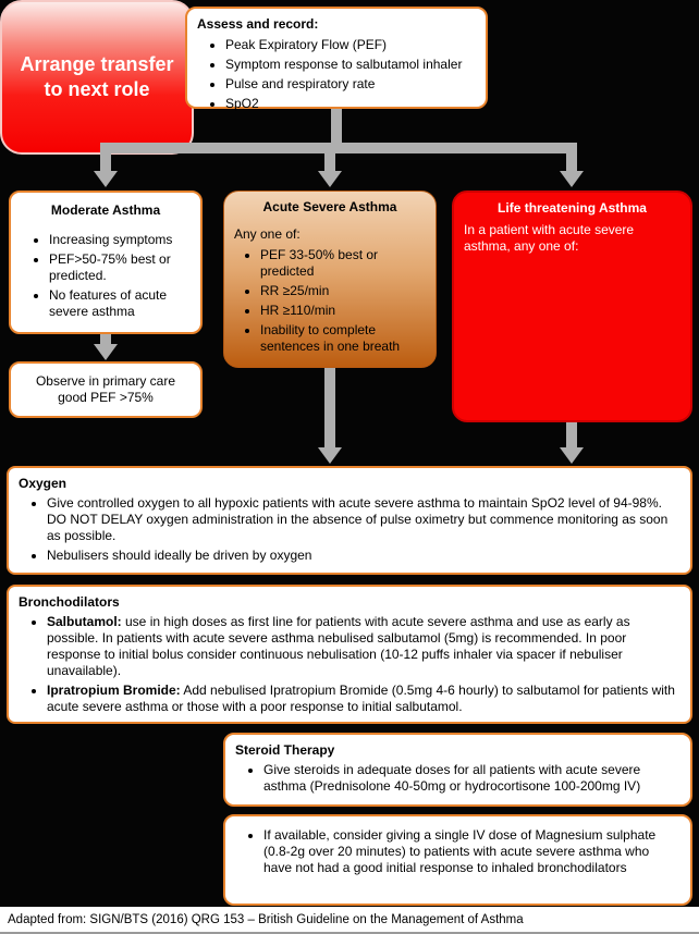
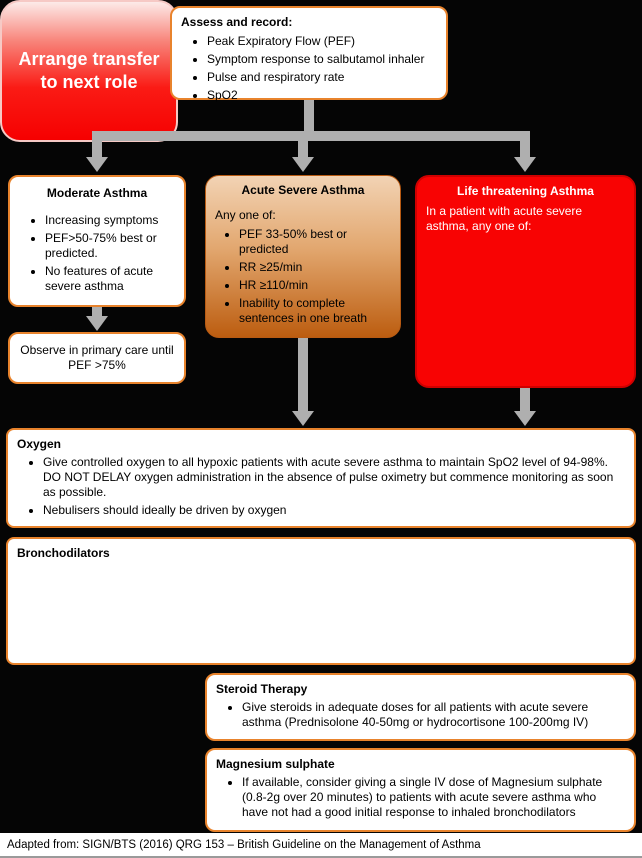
  Assess and record:
  Peak Expiratory Flow (PEF)
  Symptom response to salbutamol inhaler
  Pulse and respiratory rate
  SpO2
  Moderate Asthma
  Increasing symptoms
  PEF>50-75% best or predicted.
  No features of acute severe asthma
- Observe in primary care good PEF >75%
+ Observe in primary care until PEF >75%
  Acute Severe Asthma
  Any one of:
  PEF 33-50% best or predicted
  RR ≥25/min
  HR ≥110/min
  Inability to complete sentences in one breath
  Life threatening Asthma
  In a patient with acute severe asthma, any one of:
  Oxygen
  Give controlled oxygen to all hypoxic patients with acute severe asthma to maintain SpO2 level of 94-98%. DO NOT DELAY oxygen administration in the absence of pulse oximetry but commence monitoring as soon as possible.
  Nebulisers should ideally be driven by oxygen
  Bronchodilators
- Salbutamol: use in high doses as first line for patients with acute severe asthma and use as early as possible. In patients with acute severe asthma nebulised salbutamol (5mg) is recommended. In poor response to initial bolus consider continuous nebulisation (10-12 puffs inhaler via spacer if nebuliser unavailable).
- Ipratropium Bromide: Add nebulised Ipratropium Bromide (0.5mg 4-6 hourly) to salbutamol for patients with acute severe asthma or those with a poor response to initial salbutamol.
  Arrange transfer to next role
  Steroid Therapy
  Give steroids in adequate doses for all patients with acute severe asthma (Prednisolone 40-50mg or hydrocortisone 100-200mg IV)
+ Magnesium sulphate
  If available, consider giving a single IV dose of Magnesium sulphate (0.8-2g over 20 minutes) to patients with acute severe asthma who have not had a good initial response to inhaled bronchodilators
  Adapted from: SIGN/BTS (2016) QRG 153 – British Guideline on the Management of Asthma
